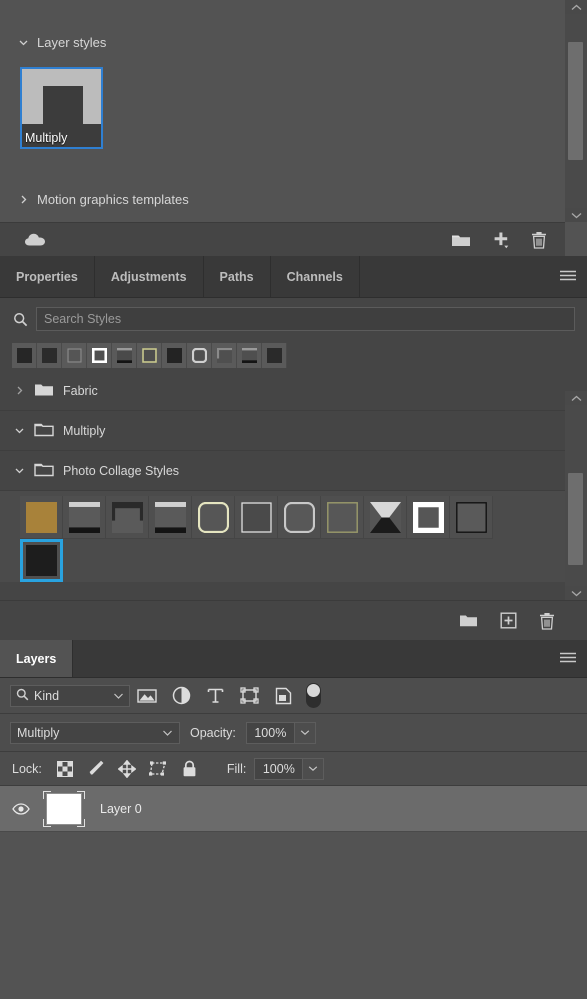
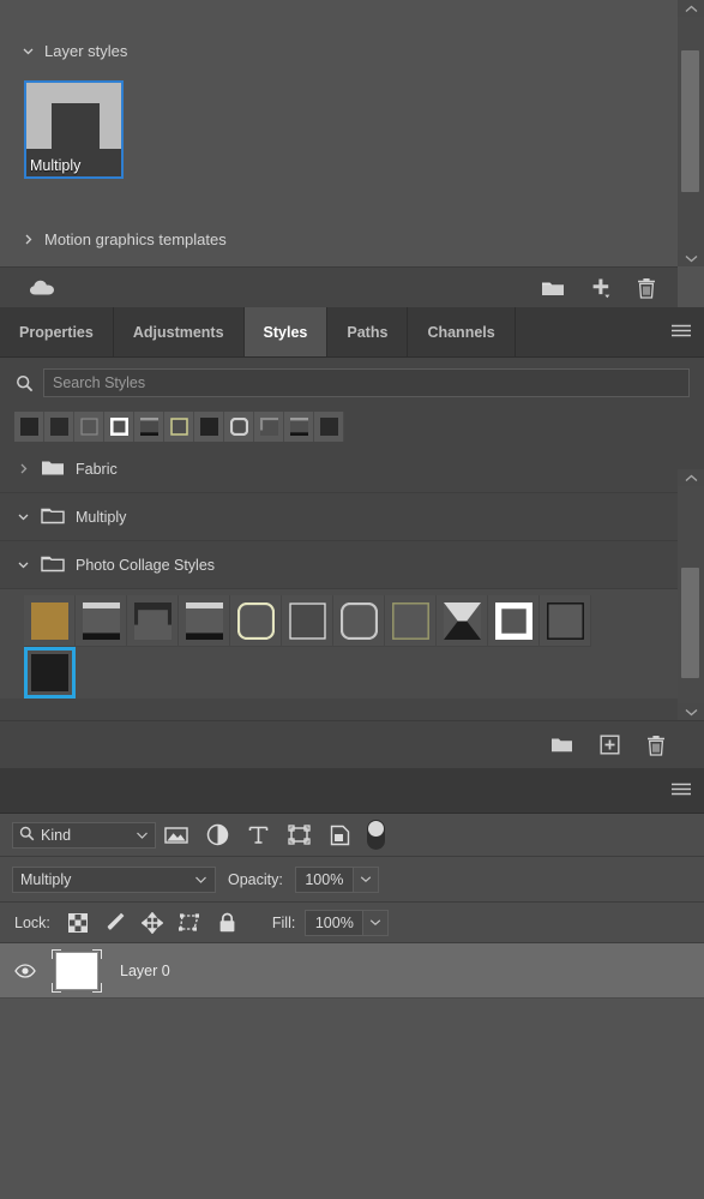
  Layer styles
  Multiply
  Motion graphics templates
  Properties
  Adjustments
+ Styles
  Paths
  Channels
  Search Styles
  Fabric
  Multiply
  Photo Collage Styles
- Layers
  Kind
  Multiply
  Opacity:
  100%
  Lock:
  Fill:
  100%
  Layer 0
